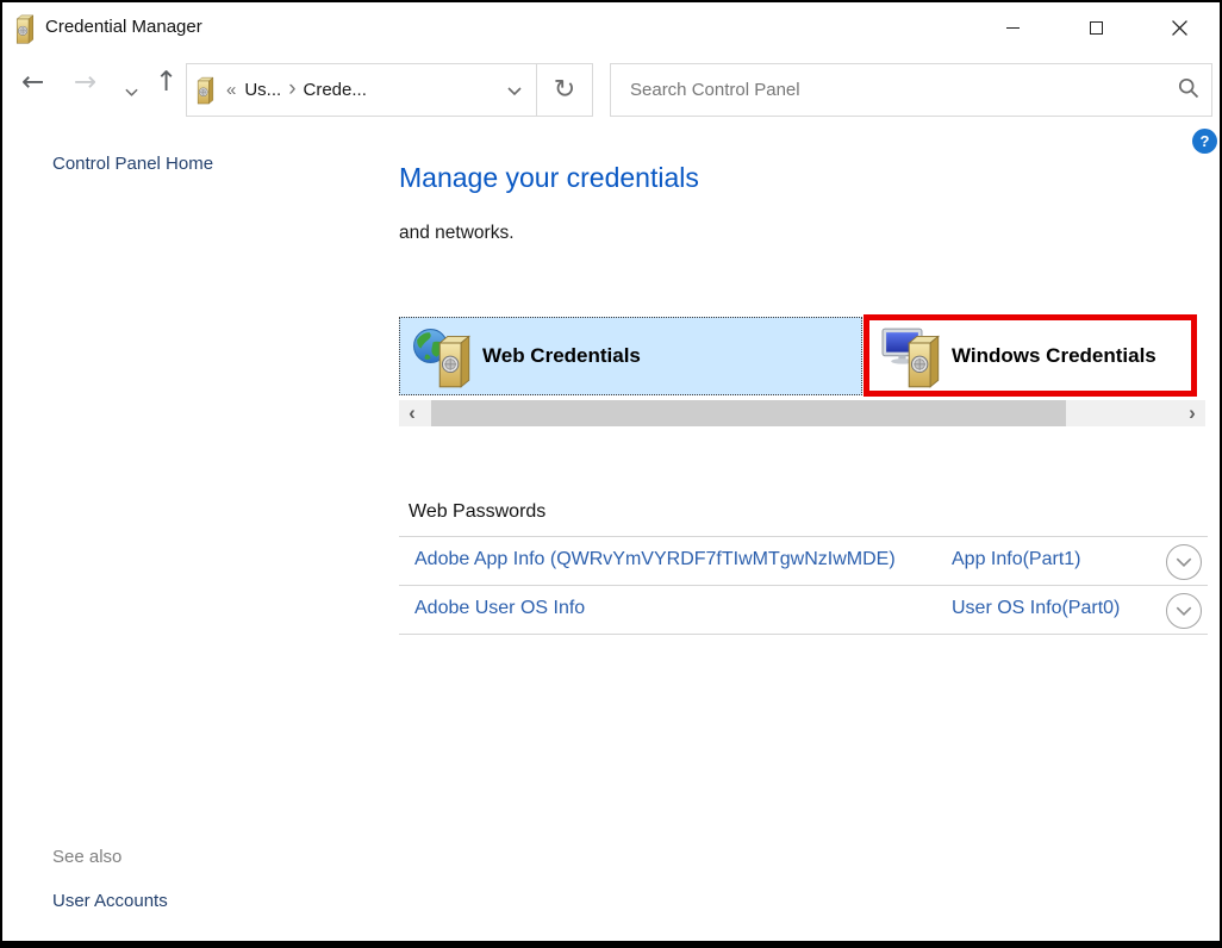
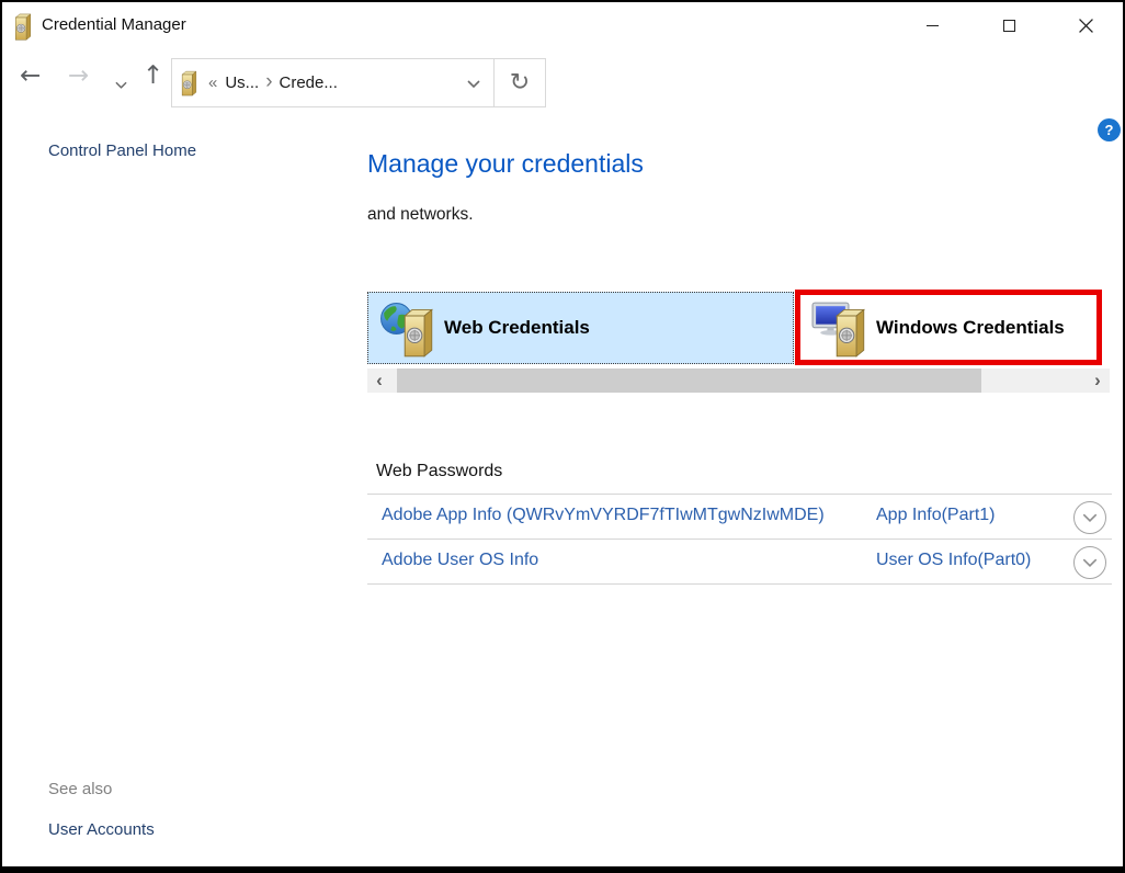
  Credential Manager
  ←
  →
  ↑
  «
  Us...
  ›
  Crede...
  ↻
- Search Control Panel
  ?
  Control Panel Home
  See also
  User Accounts
  Manage your credentials
  and networks.
  Web Credentials
  Windows Credentials
  ‹
  ›
  Web Passwords
  Adobe App Info (QWRvYmVYRDF7fTIwMTgwNzIwMDE)
  App Info(Part1)
  Adobe User OS Info
  User OS Info(Part0)
